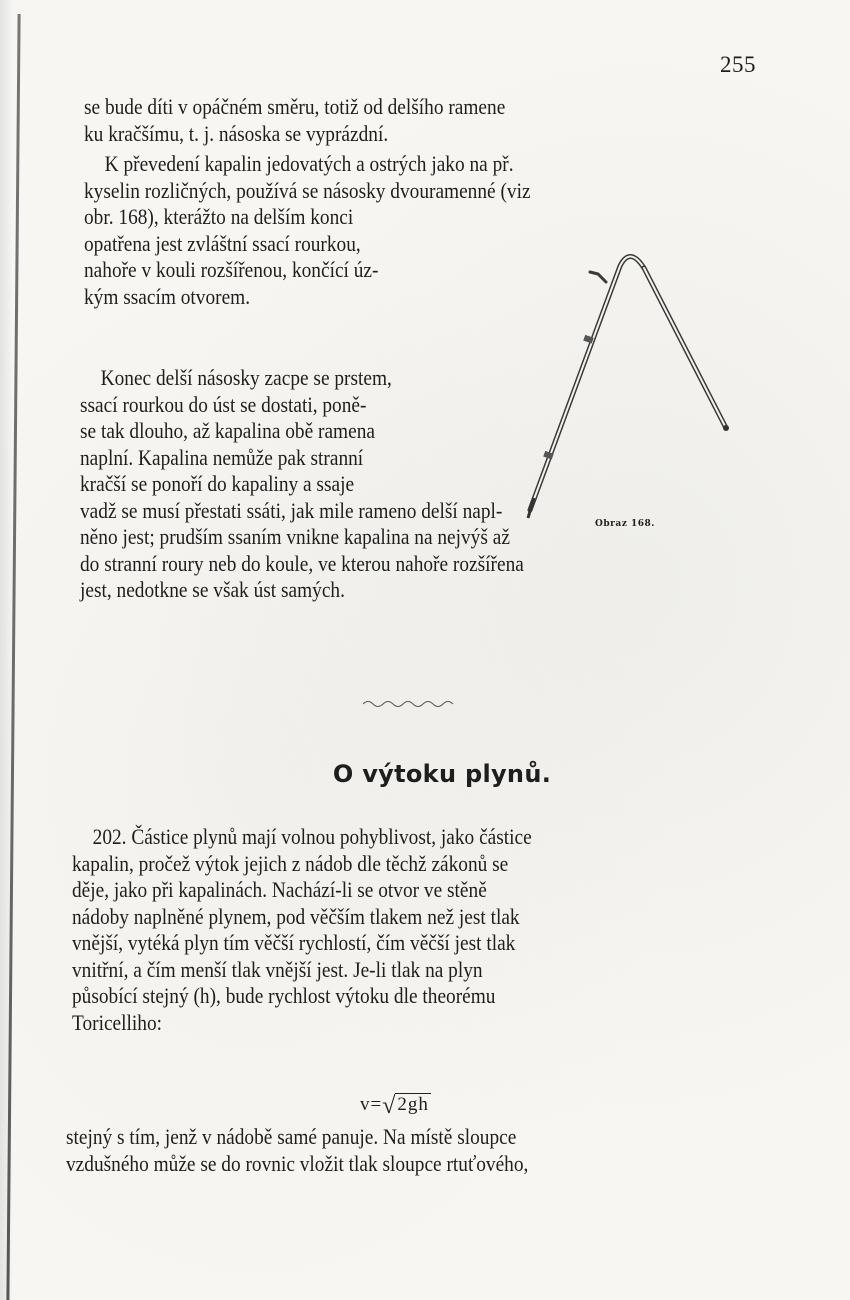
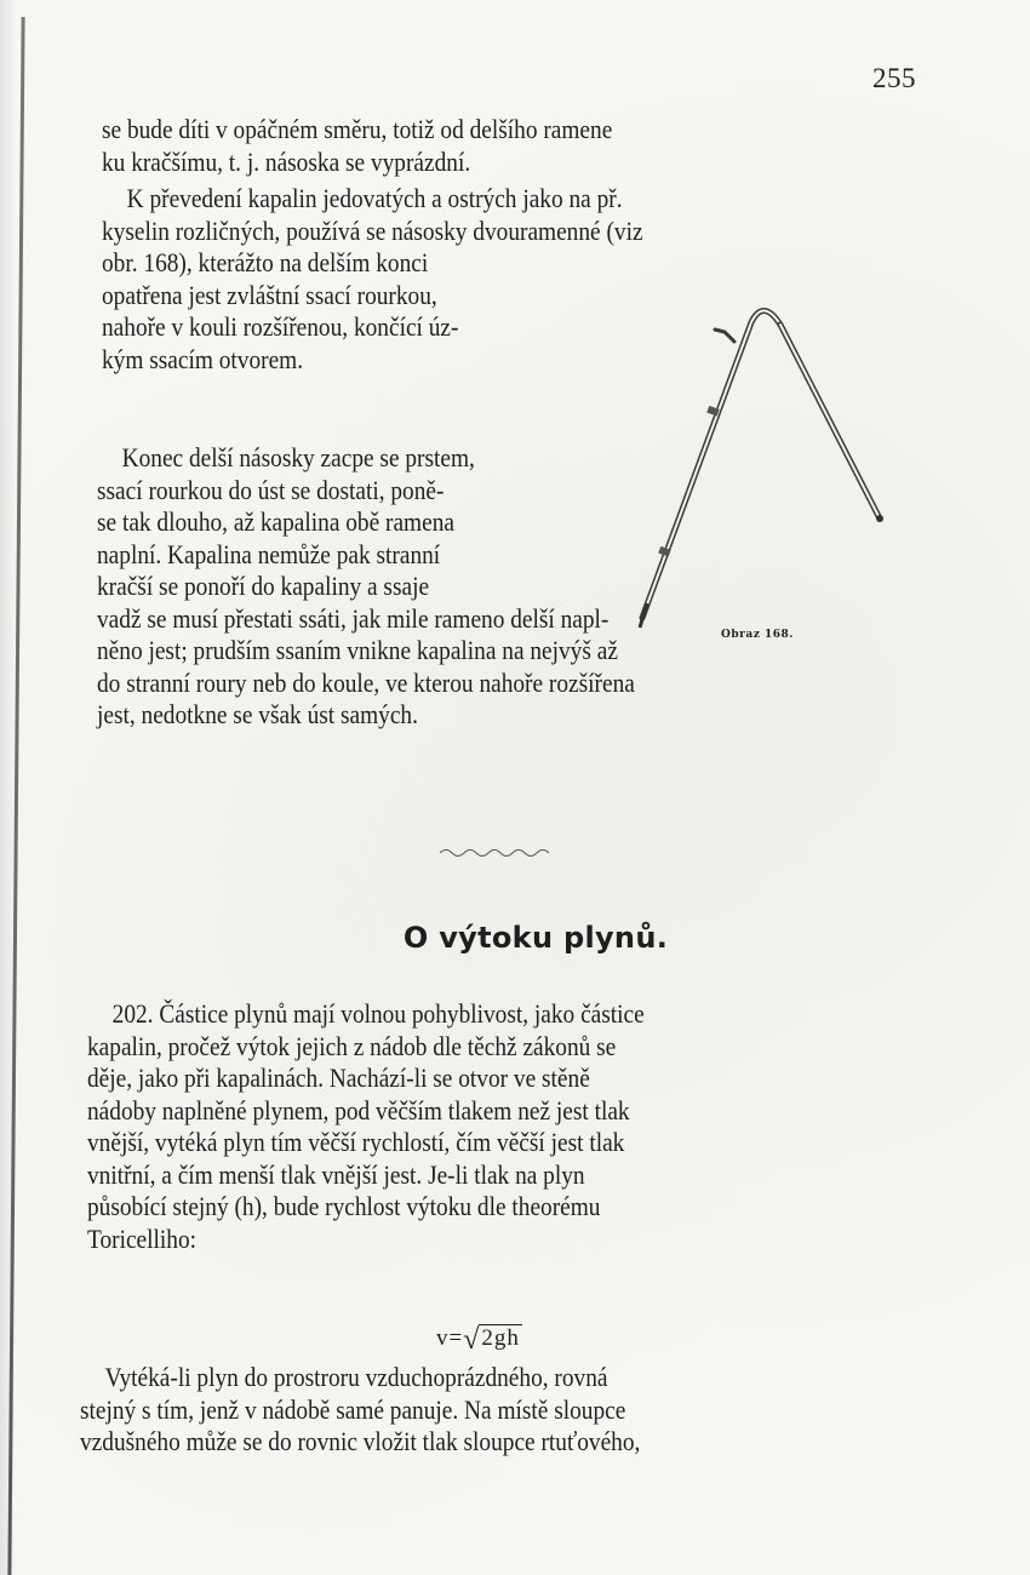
  255
  se bude díti v opáčném směru, totiž od delšího ramene
  ku kračšímu, t. j. násoska se vyprázdní.
  K převedení kapalin jedovatých a ostrých jako na př.
  kyselin rozličných, používá se násosky dvouramenné (viz
  obr. 168), kterážto na delším konci
  opatřena jest zvláštní ssací rourkou,
  nahoře v kouli rozšířenou, končící úz-
  kým ssacím otvorem.
  Konec delší násosky zacpe se prstem,
  ssací rourkou do úst se dostati, poně-
  se tak dlouho, až kapalina obě ramena
  naplní. Kapalina nemůže pak stranní
  kračší se ponoří do kapaliny a ssaje
  vadž se musí přestati ssáti, jak mile rameno delší napl-
  něno jest; prudším ssaním vnikne kapalina na nejvýš až
  do stranní roury neb do koule, ve kterou nahoře rozšířena
  jest, nedotkne se však úst samých.
  Obraz 168.
  O výtoku plynů.
  202. Částice plynů mají volnou pohyblivost, jako částice
  kapalin, pročež výtok jejich z nádob dle těchž zákonů se
  děje, jako při kapalinách. Nachází-li se otvor ve stěně
  nádoby naplněné plynem, pod věčším tlakem než jest tlak
  vnější, vytéká plyn tím věčší rychlostí, čím věčší jest tlak
  vnitřní, a čím menší tlak vnější jest. Je-li tlak na plyn
  působící stejný (h), bude rychlost výtoku dle theorému
  Toricelliho:
  v=
  √
  2gh
+ Vytéká-li plyn do prostroru vzduchoprázdného, rovná
  stejný s tím, jenž v nádobě samé panuje. Na místě sloupce
  vzdušného může se do rovnic vložit tlak sloupce rtuťového,
